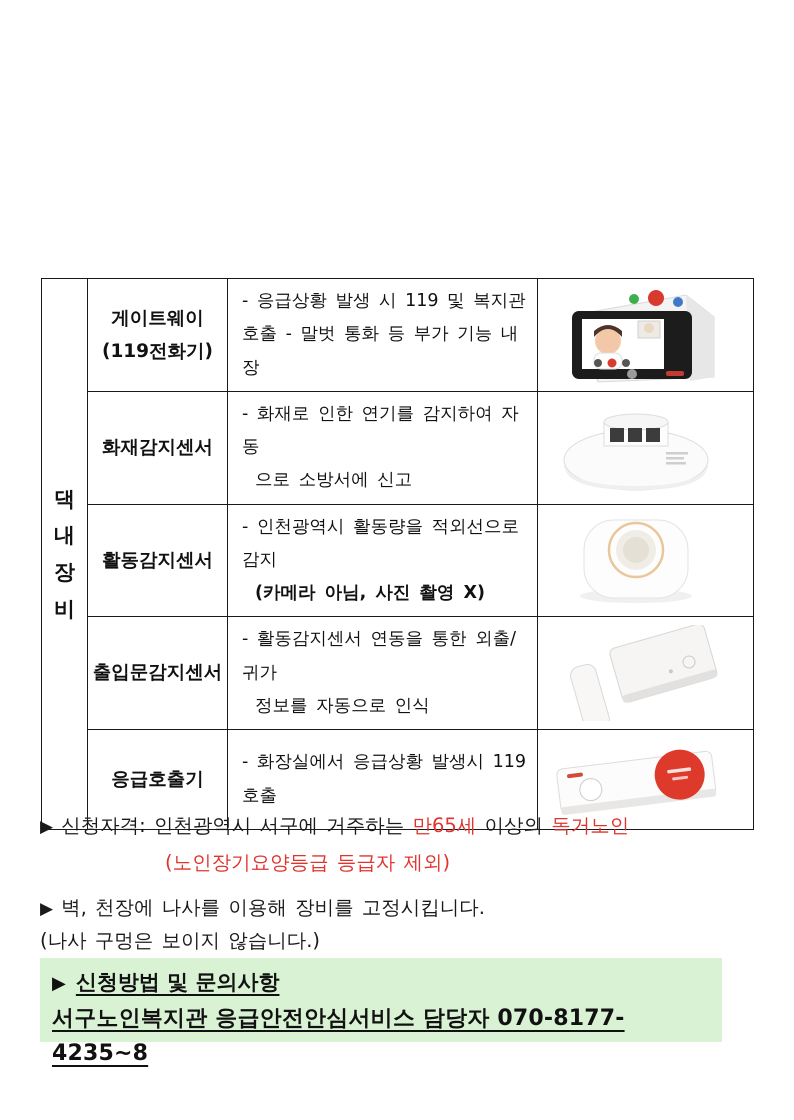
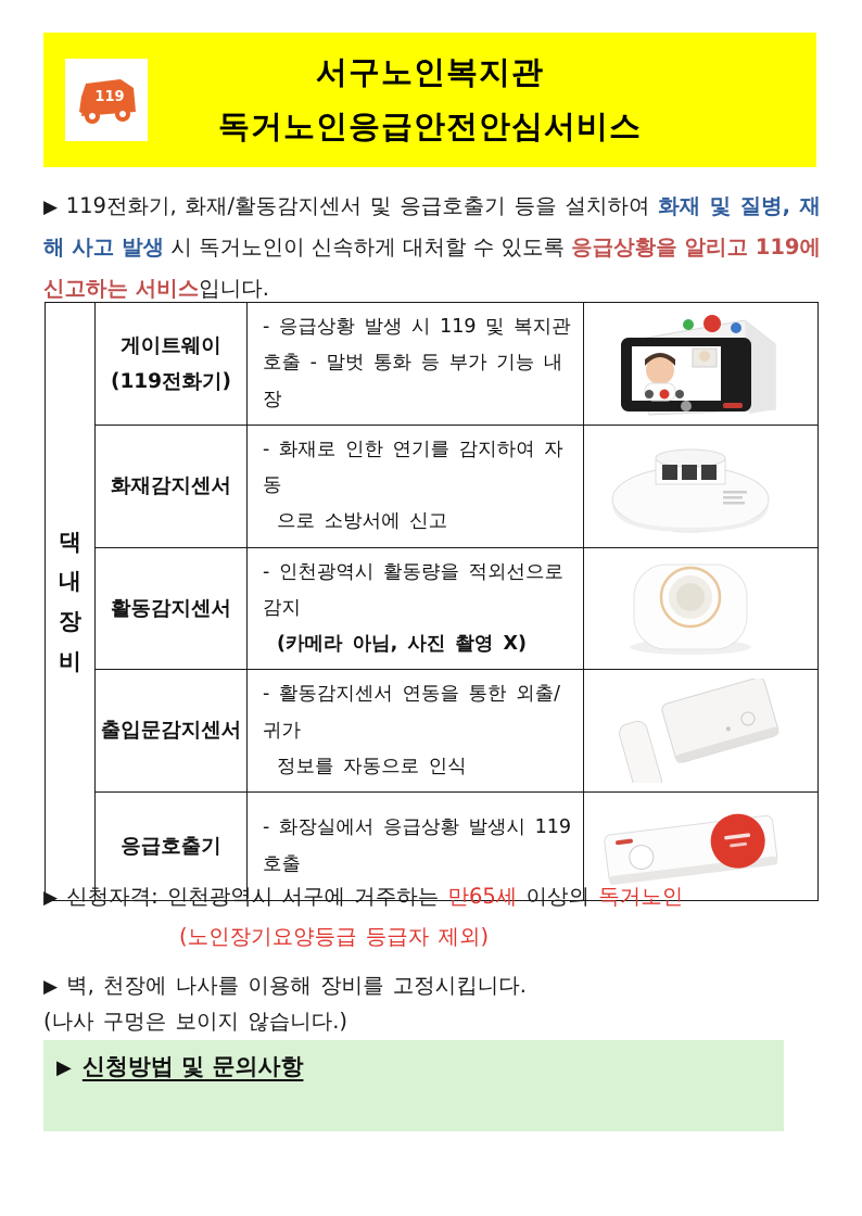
+ 119
+ 서구노인복지관
+ 독거노인응급안전안심서비스
+ ▶ 119전화기, 화재/활동감지센서 및 응급호출기 등을 설치하여 화재 및 질병, 재해 사고 발생 시 독거노인이 신속하게 대처할 수 있도록 응급상황을 알리고 119에 신고하는 서비스입니다.
  댁내장비	게이트웨이 (119전화기)	- 응급상황 발생 시 119 및 복지관 호출 - 말벗 통화 등 부가 기능 내장
  화재감지센서	- 화재로 인한 연기를 감지하여 자동 으로 소방서에 신고
  활동감지센서	- 인천광역시 활동량을 적외선으로 감지 (카메라 아님, 사진 촬영 X)
  출입문감지센서	- 활동감지센서 연동을 통한 외출/귀가 정보를 자동으로 인식
  응급호출기	- 화장실에서 응급상황 발생시 119호출
  ▶ 신청자격: 인천광역시 서구에 거주하는 만65세 이상의 독거노인
  (노인장기요양등급 등급자 제외)
  ▶ 벽, 천장에 나사를 이용해 장비를 고정시킵니다.
  (나사 구멍은 보이지 않습니다.)
  ▶ 신청방법 및 문의사항
- 서구노인복지관 응급안전안심서비스 담당자 070-8177-4235~8
